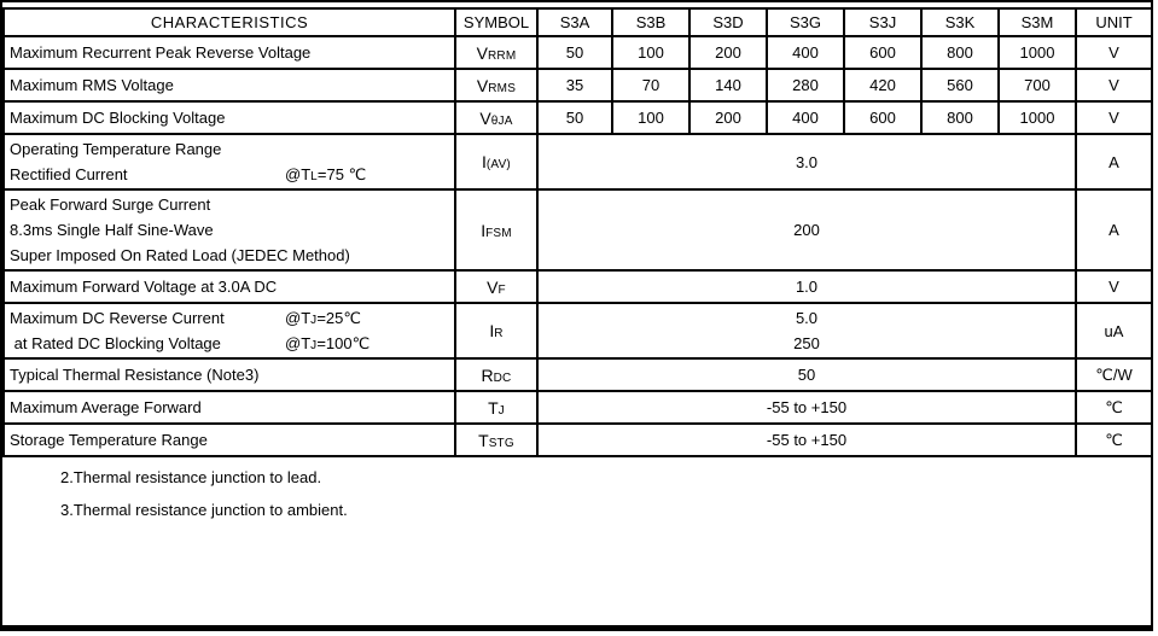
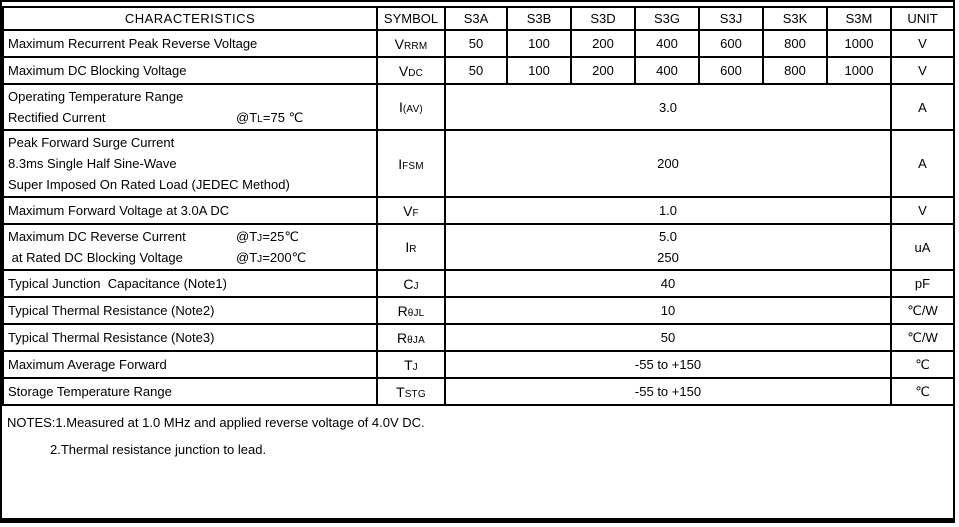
  CHARACTERISTICS	SYMBOL	S3A	S3B	S3D	S3G	S3J	S3K	S3M	UNIT
  Maximum Recurrent Peak Reverse Voltage	VRRM	50	100	200	400	600	800	1000	V
- Maximum RMS Voltage	VRMS	35	70	140	280	420	560	700	V
- Maximum DC Blocking Voltage	VθJA	50	100	200	400	600	800	1000	V
+ Maximum DC Blocking Voltage	VDC	50	100	200	400	600	800	1000	V
  Operating Temperature RangeRectified Current @TL=75 ℃	I(AV)	3.0	A
  Peak Forward Surge Current8.3ms Single Half Sine-WaveSuper Imposed On Rated Load (JEDEC Method)	IFSM	200	A
  Maximum Forward Voltage at 3.0A DC	VF	1.0	V
- Maximum DC Reverse Current @TJ=25℃ at Rated DC Blocking Voltage @TJ=100℃	IR	5.0250	uA
+ Maximum DC Reverse Current @TJ=25℃ at Rated DC Blocking Voltage @TJ=200℃	IR	5.0250	uA
+ Typical Junction Capacitance (Note1)	CJ	40	pF
+ Typical Thermal Resistance (Note2)	RθJL	10	℃/W
- Typical Thermal Resistance (Note3)	RDC	50	℃/W
+ Typical Thermal Resistance (Note3)	RθJA	50	℃/W
  Maximum Average Forward	TJ	-55 to +150	℃
  Storage Temperature Range	TSTG	-55 to +150	℃
+ NOTES:1.Measured at 1.0 MHz and applied reverse voltage of 4.0V DC.
  2.Thermal resistance junction to lead.
- 3.Thermal resistance junction to ambient.
